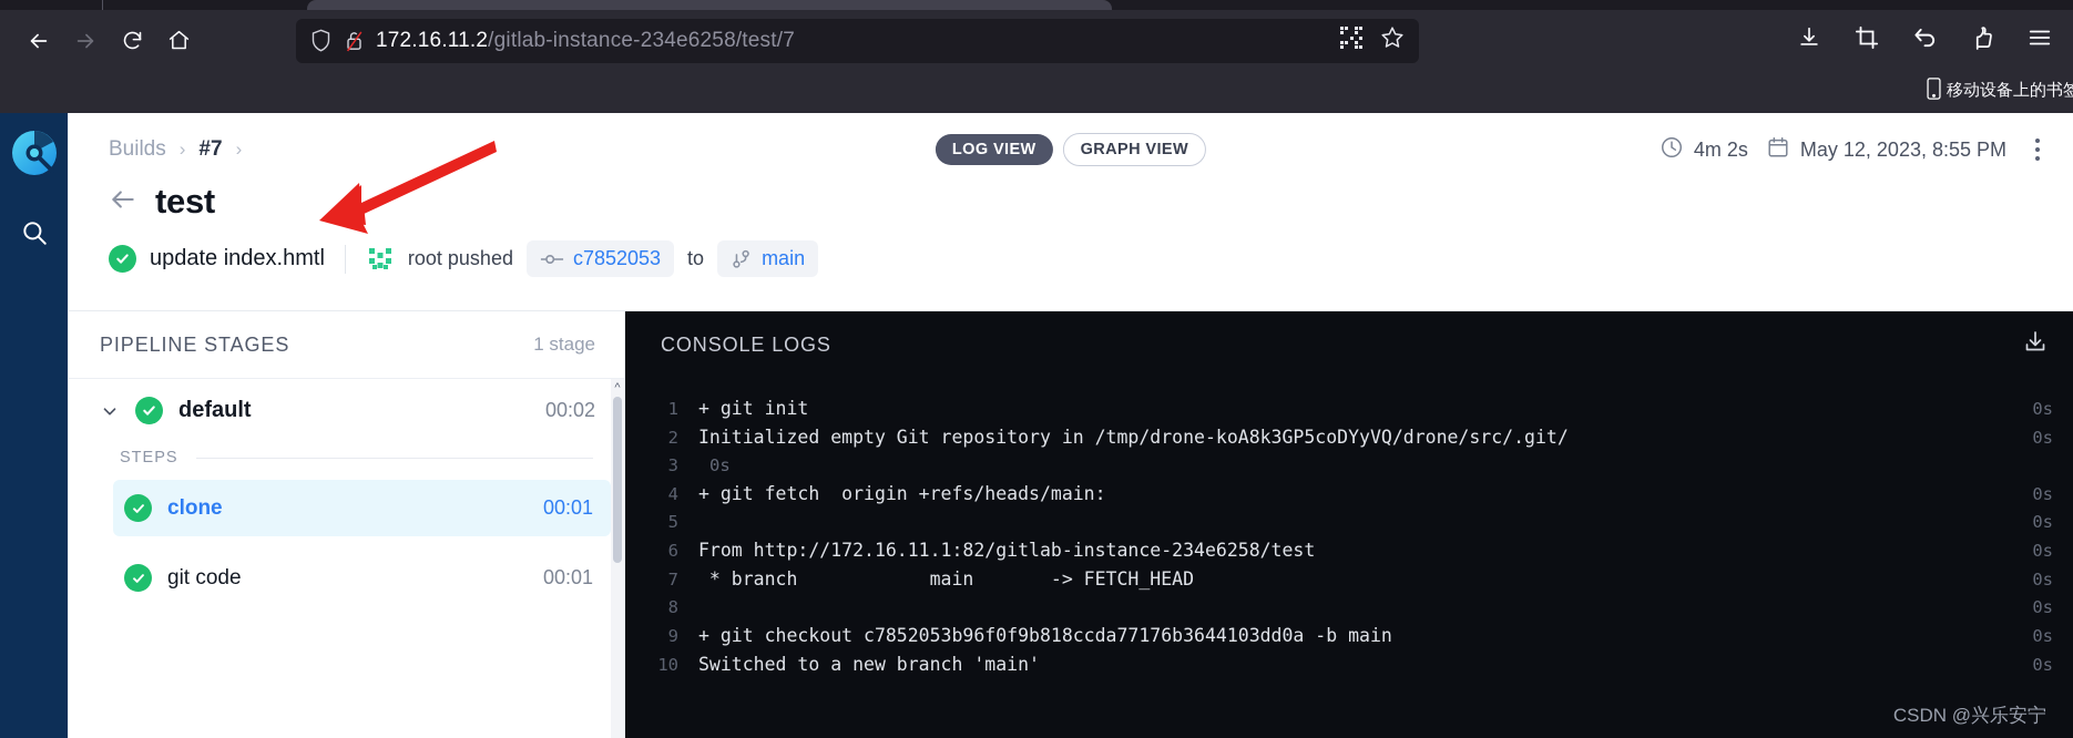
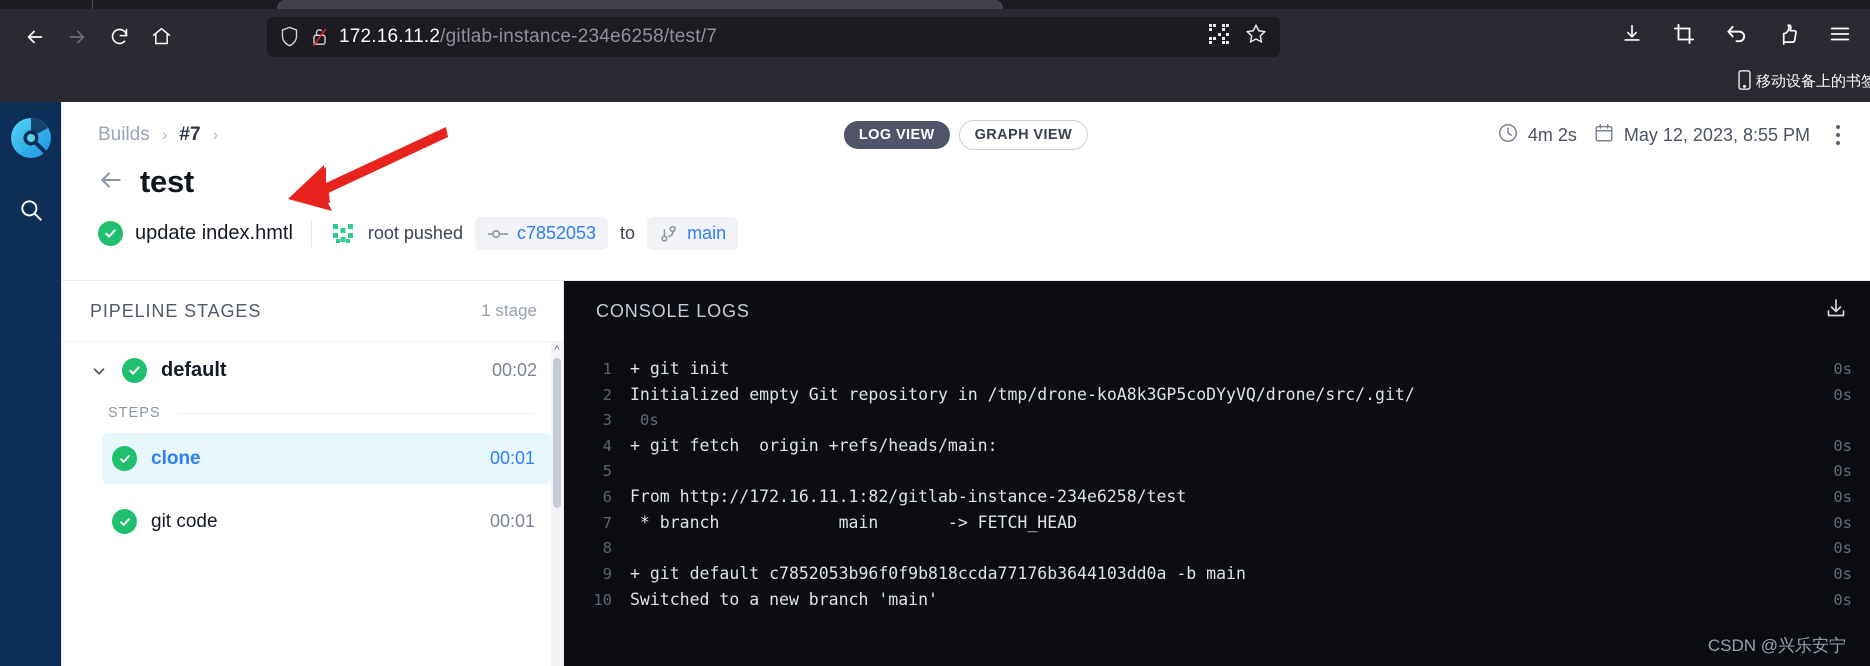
  172.16.11.2/gitlab-instance-234e6258/test/7
  移动设备上的书签
  Builds
  ›
  #7
  ›
  test
  update index.hmtl
  root pushed
  c7852053
  to
  main
  LOG VIEW
  GRAPH VIEW
  4m 2s
  May 12, 2023, 8:55 PM
  PIPELINE STAGES
  1 stage
  default
  00:02
  STEPS
  clone
  00:01
  git code
  00:01
  ^
  CONSOLE LOGS
  1
  + git init
  0s
  2
  Initialized empty Git repository in /tmp/drone-koA8k3GP5coDYyVQ/drone/src/.git/
  0s
  3
  0s
  4
  + git fetch origin +refs/heads/main:
  0s
  5
  0s
  6
  From http://172.16.11.1:82/gitlab-instance-234e6258/test
  0s
  7
  * branch main -> FETCH_HEAD
  0s
  8
  0s
  9
- + git checkout c7852053b96f0f9b818ccda77176b3644103dd0a -b main
+ + git default c7852053b96f0f9b818ccda77176b3644103dd0a -b main
  0s
  10
  Switched to a new branch 'main'
  0s
  CSDN @兴乐安宁
